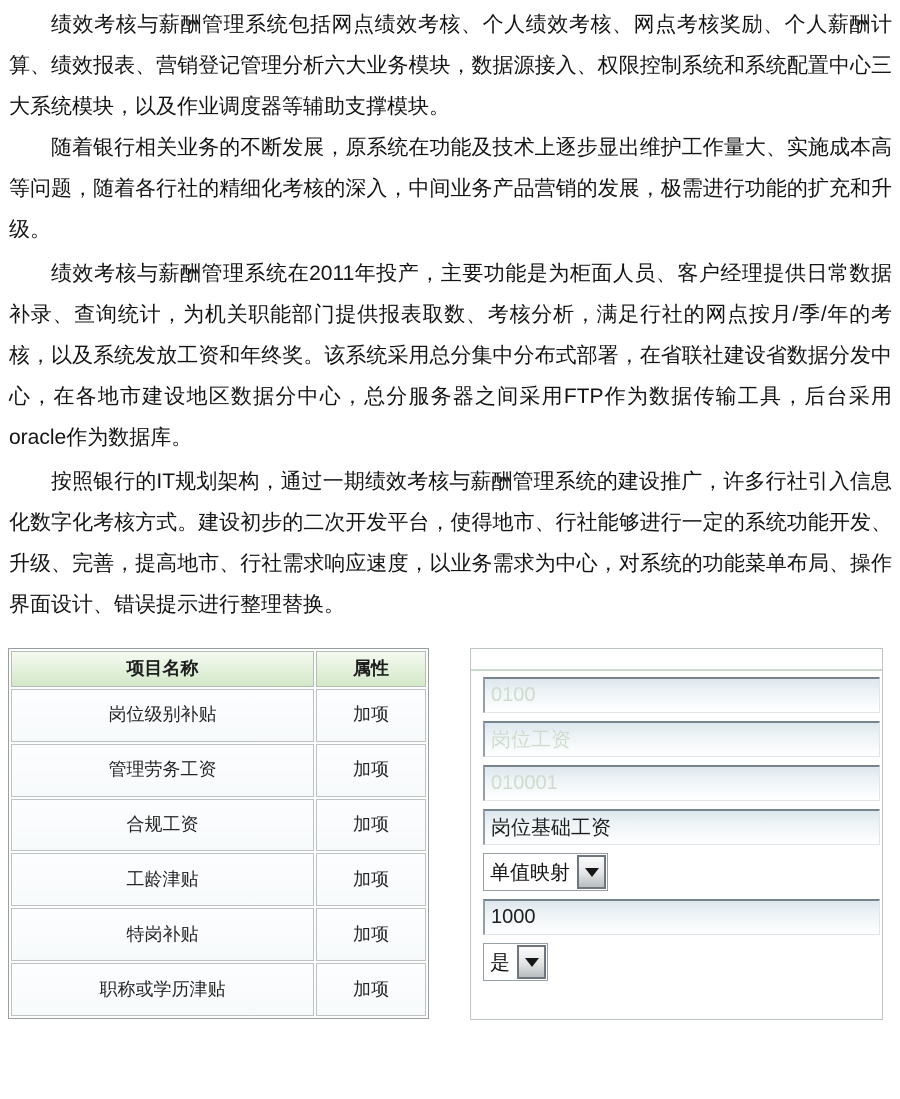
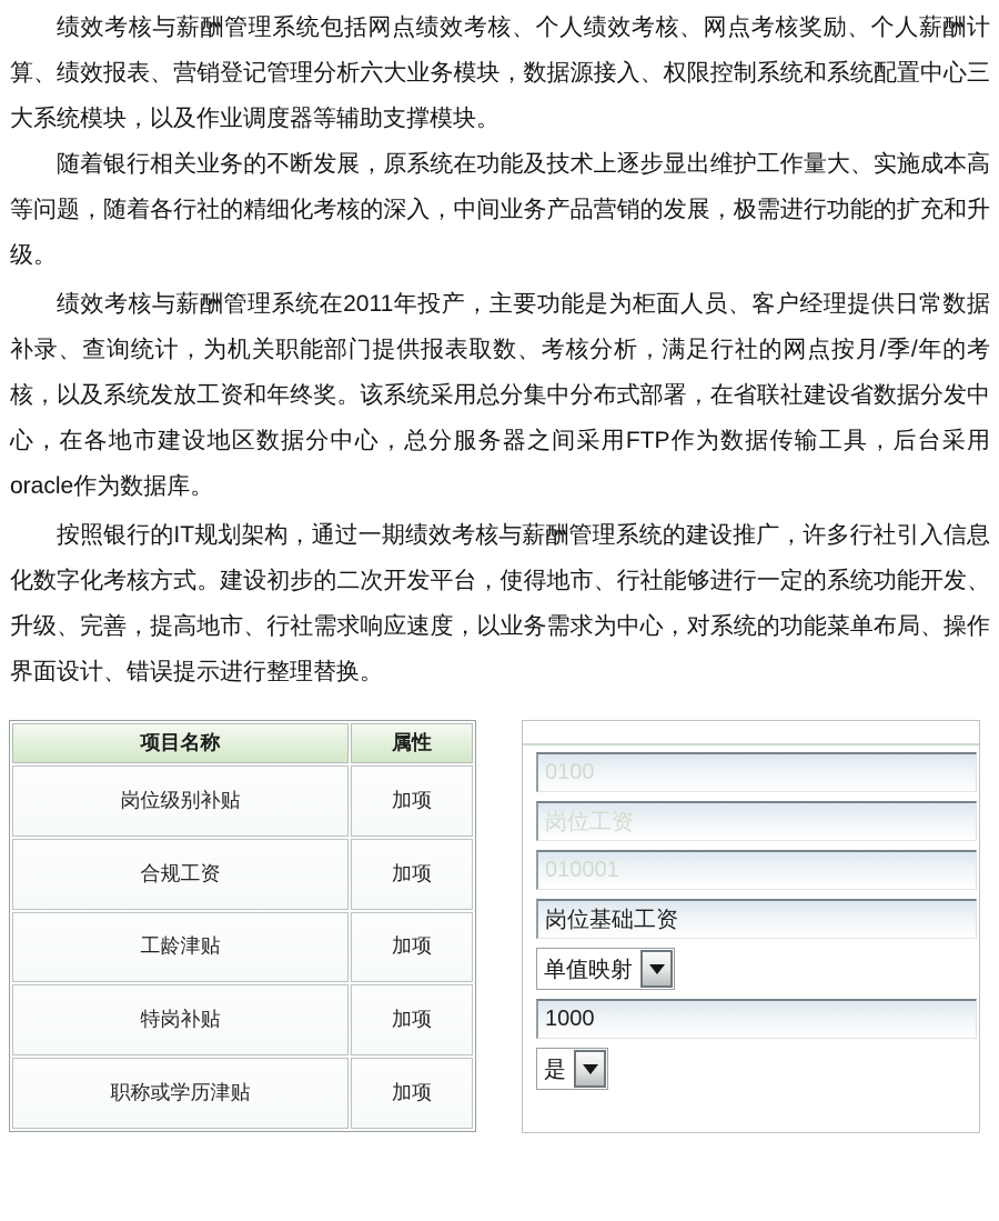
  绩效考核与薪酬管理系统包括网点绩效考核、个人绩效考核、网点考核奖励、个人薪酬计算、绩效报表、营销登记管理分析六大业务模块，数据源接入、权限控制系统和系统配置中心三大系统模块，以及作业调度器等辅助支撑模块。
  随着银行相关业务的不断发展，原系统在功能及技术上逐步显出维护工作量大、实施成本高等问题，随着各行社的精细化考核的深入，中间业务产品营销的发展，极需进行功能的扩充和升级。
  绩效考核与薪酬管理系统在2011年投产，主要功能是为柜面人员、客户经理提供日常数据补录、查询统计，为机关职能部门提供报表取数、考核分析，满足行社的网点按月/季/年的考核，以及系统发放工资和年终奖。该系统采用总分集中分布式部署，在省联社建设省数据分发中心，在各地市建设地区数据分中心，总分服务器之间采用FTP作为数据传输工具，后台采用oracle作为数据库。
  按照银行的IT规划架构，通过一期绩效考核与薪酬管理系统的建设推广，许多行社引入信息化数字化考核方式。建设初步的二次开发平台，使得地市、行社能够进行一定的系统功能开发、升级、完善，提高地市、行社需求响应速度，以业务需求为中心，对系统的功能菜单布局、操作界面设计、错误提示进行整理替换。
  项目名称	属性
  岗位级别补贴	加项
- 管理劳务工资	加项
  合规工资	加项
  工龄津贴	加项
  特岗补贴	加项
  职称或学历津贴	加项
  0100
  岗位工资
  010001
  岗位基础工资
  单值映射
  1000
  是
